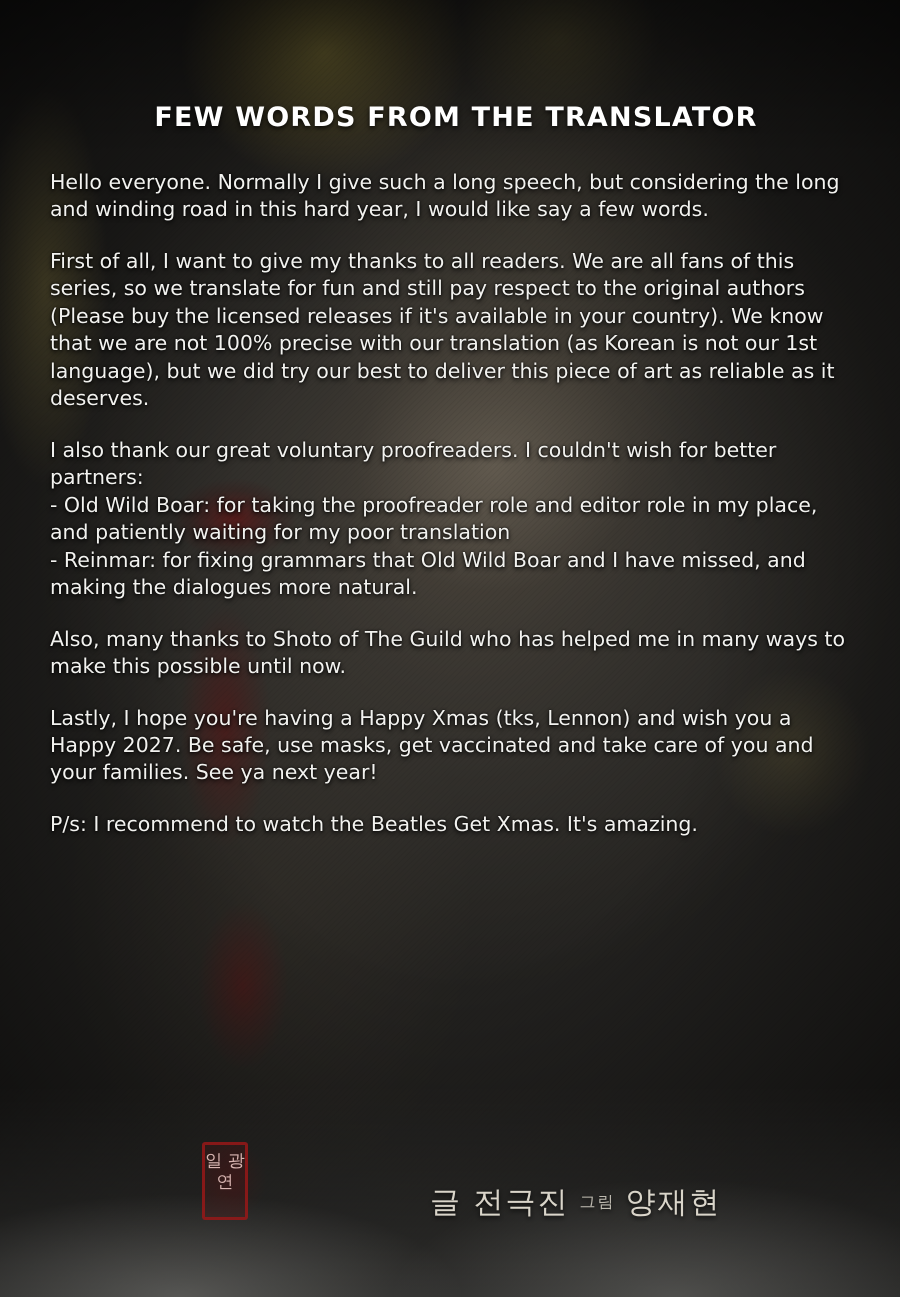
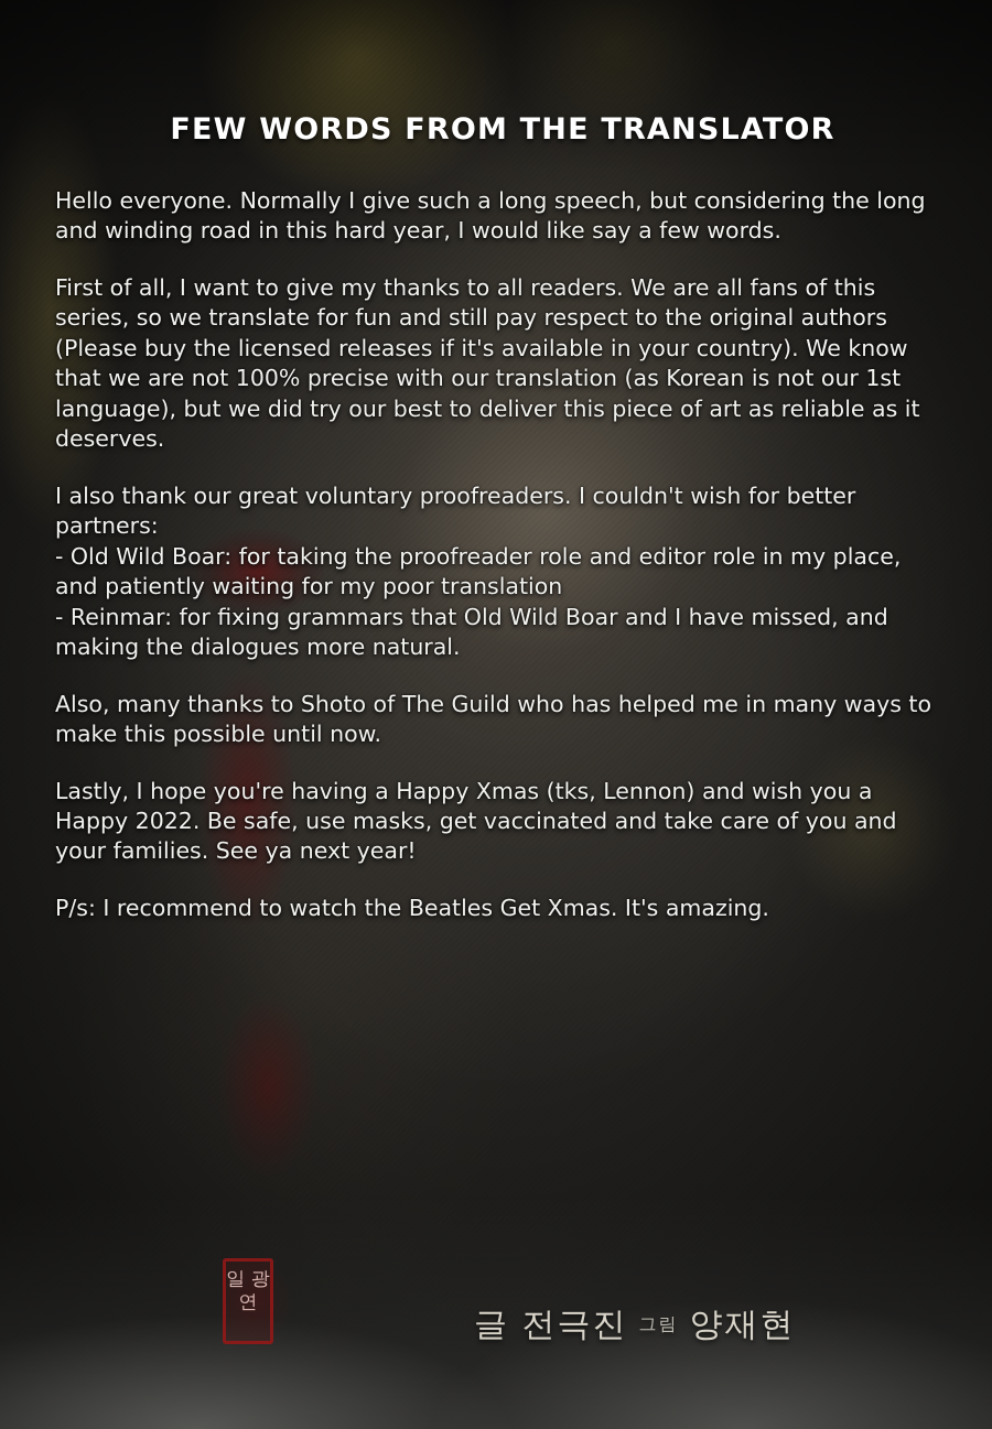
  일 광 연
  글 전극진
  그림
  양재현
  FEW WORDS FROM THE TRANSLATOR
  Hello everyone. Normally I give such a long speech, but considering the long and winding road in this hard year, I would like say a few words.
  First of all, I want to give my thanks to all readers. We are all fans of this series, so we translate for fun and still pay respect to the original authors (Please buy the licensed releases if it's available in your country). We know that we are not 100% precise with our translation (as Korean is not our 1st language), but we did try our best to deliver this piece of art as reliable as it deserves.
  I also thank our great voluntary proofreaders. I couldn't wish for better partners:
  - Old Wild Boar: for taking the proofreader role and editor role in my place, and patiently waiting for my poor translation
  - Reinmar: for fixing grammars that Old Wild Boar and I have missed, and making the dialogues more natural.
  Also, many thanks to Shoto of The Guild who has helped me in many ways to make this possible until now.
- Lastly, I hope you're having a Happy Xmas (tks, Lennon) and wish you a Happy 2027. Be safe, use masks, get vaccinated and take care of you and your families. See ya next year!
+ Lastly, I hope you're having a Happy Xmas (tks, Lennon) and wish you a Happy 2022. Be safe, use masks, get vaccinated and take care of you and your families. See ya next year!
  P/s: I recommend to watch the Beatles Get Xmas. It's amazing.
